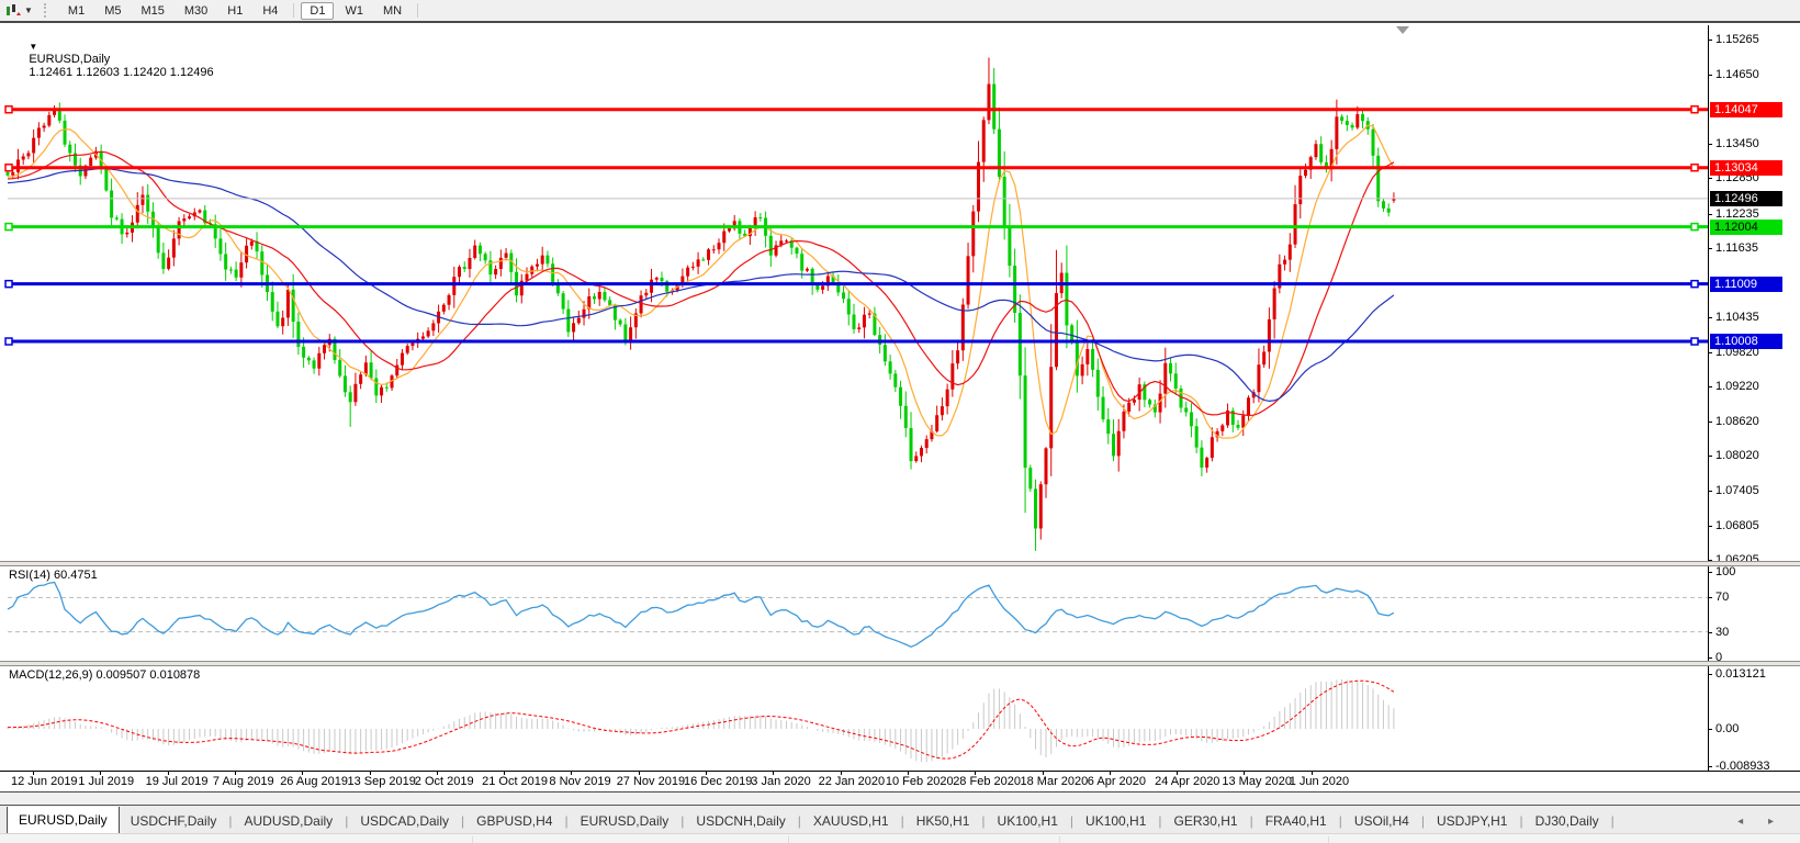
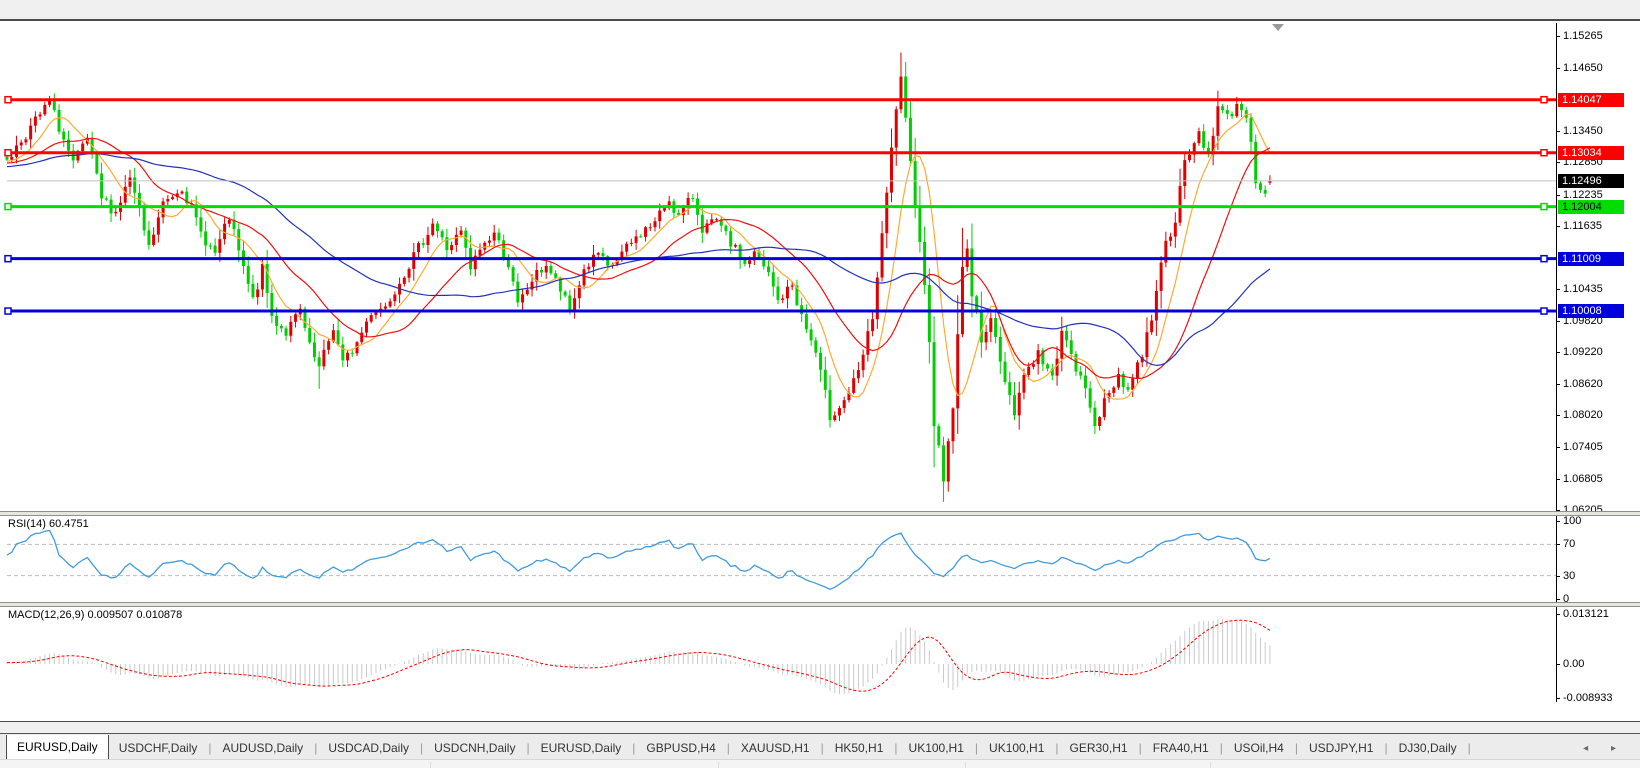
- ▼
- M1
- M5
- M15
- M30
- H1
- H4
- D1
- W1
- MN
- ▼ EURUSD,Daily 1.12461 1.12603 1.12420 1.12496
  RSI(14) 60.4751
  MACD(12,26,9) 0.009507 0.010878
  1.15265
  1.14650
  1.13450
  1.12850
  1.12235
  1.11635
  1.10435
  1.09820
  1.09220
  1.08620
  1.08020
  1.07405
  1.06805
  1.06205
  1.14047
  1.13034
  1.12496
  1.12004
  1.11009
  1.10008
  100
  70
  30
  0
  0.013121
  0.00
  -0.008933
- 12 Jun 2019
- 1 Jul 2019
- 19 Jul 2019
- 7 Aug 2019
- 26 Aug 2019
- 13 Sep 2019
- 2 Oct 2019
- 21 Oct 2019
- 8 Nov 2019
- 27 Nov 2019
- 16 Dec 2019
- 3 Jan 2020
- 22 Jan 2020
- 10 Feb 2020
- 28 Feb 2020
- 18 Mar 2020
- 6 Apr 2020
- 24 Apr 2020
- 13 May 2020
- 1 Jun 2020
  EURUSD,Daily
  USDCHF,Daily
  |
  AUDUSD,Daily
  |
  USDCAD,Daily
  |
- GBPUSD,H4
+ USDCNH,Daily
  |
  EURUSD,Daily
  |
- USDCNH,Daily
+ GBPUSD,H4
  |
  XAUUSD,H1
  |
  HK50,H1
  |
  UK100,H1
  |
  UK100,H1
  |
  GER30,H1
  |
  FRA40,H1
  |
  USOil,H4
  |
  USDJPY,H1
  |
  DJ30,Daily
  |
  ◂ ▸
